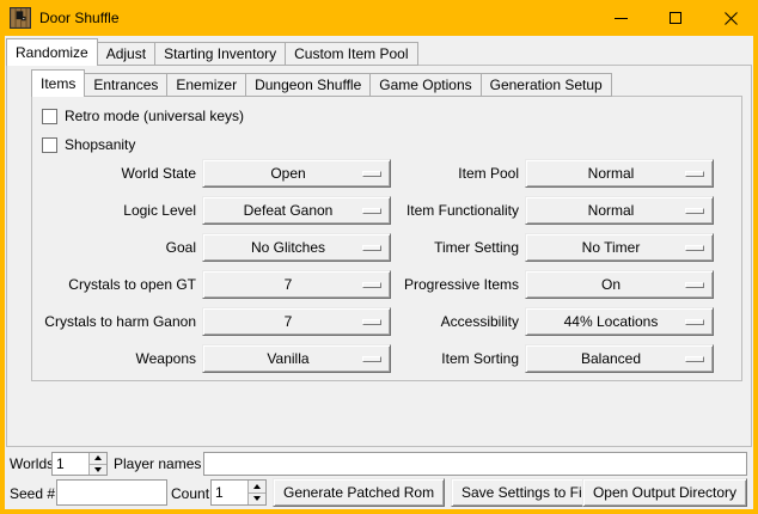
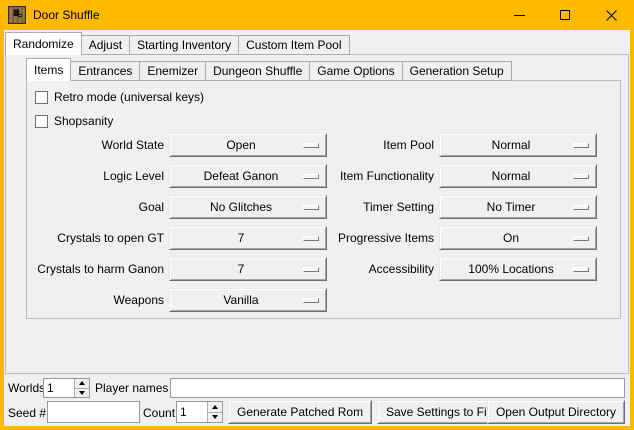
  Door Shuffle
  Randomize
  Adjust
  Starting Inventory
  Custom Item Pool
  Items
  Entrances
  Enemizer
  Dungeon Shuffle
  Game Options
  Generation Setup
  Retro mode (universal keys)
  Shopsanity
  World State
  Open
  Logic Level
  Defeat Ganon
  Goal
  No Glitches
  Crystals to open GT
  7
  Crystals to harm Ganon
  7
  Weapons
  Vanilla
  Item Pool
  Normal
  Item Functionality
  Normal
  Timer Setting
  No Timer
  Progressive Items
  On
  Accessibility
- 44% Locations
+ 100% Locations
- Item Sorting
- Balanced
  World
  1
  Player names
  Seed #
  Count
  1
  Generate Patched Rom
  Save Settings to Fi
  Open Output Directory
